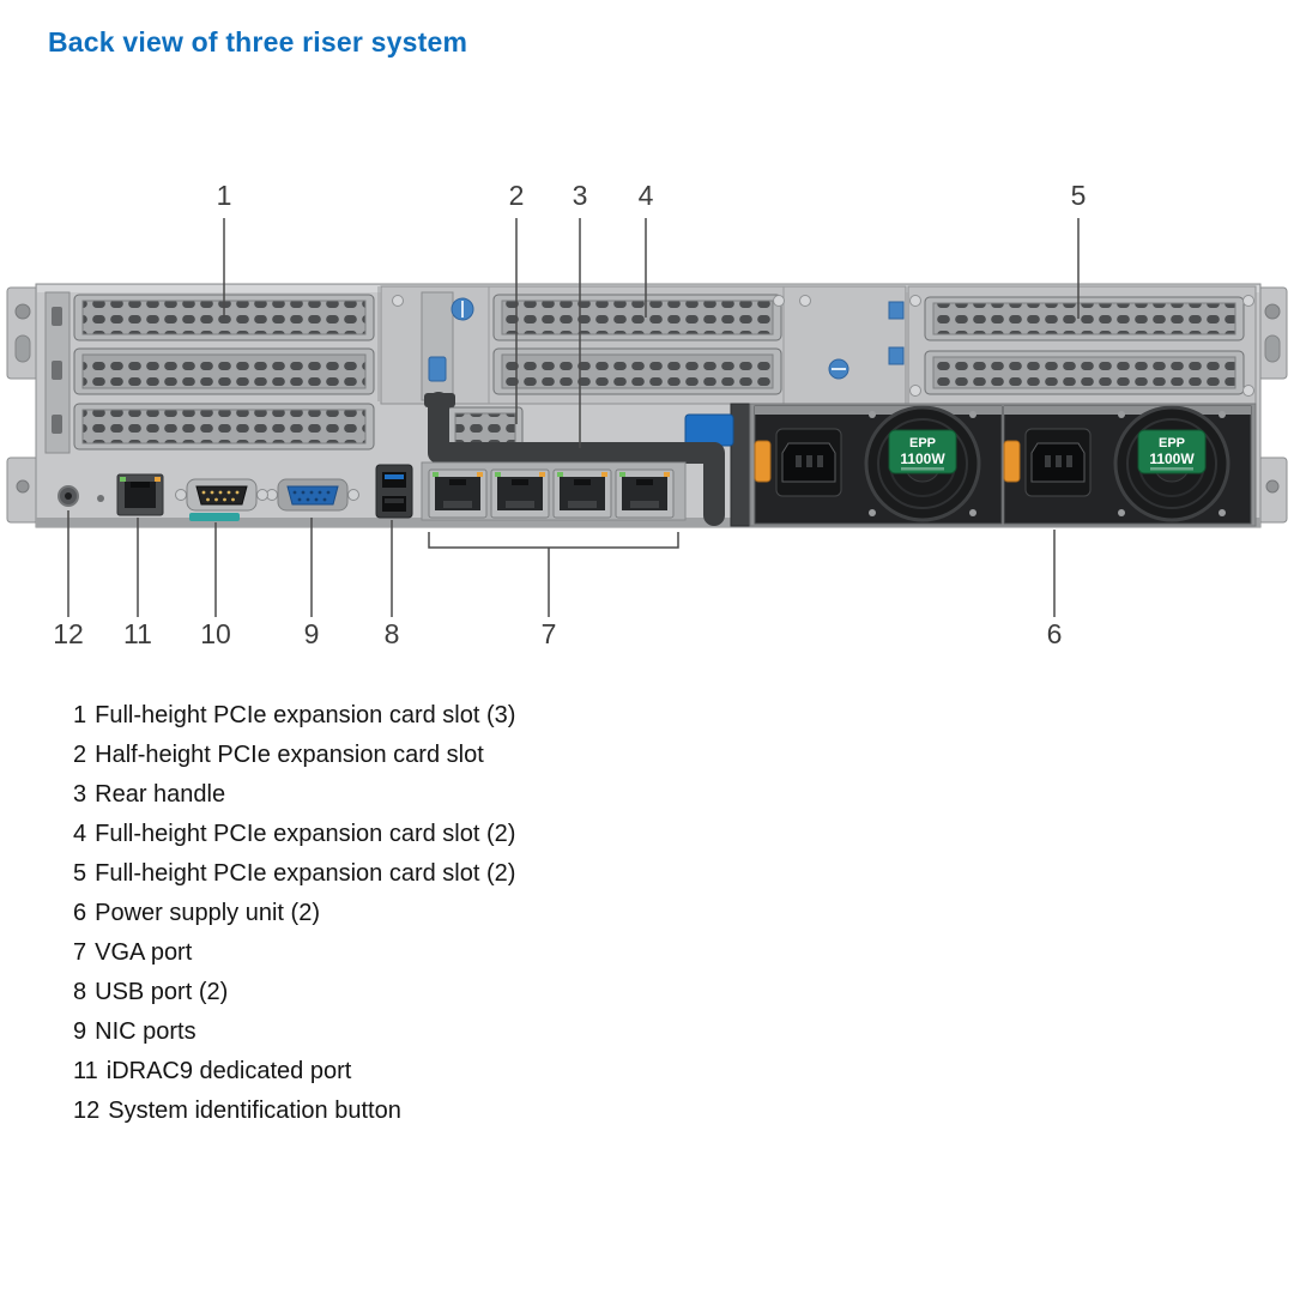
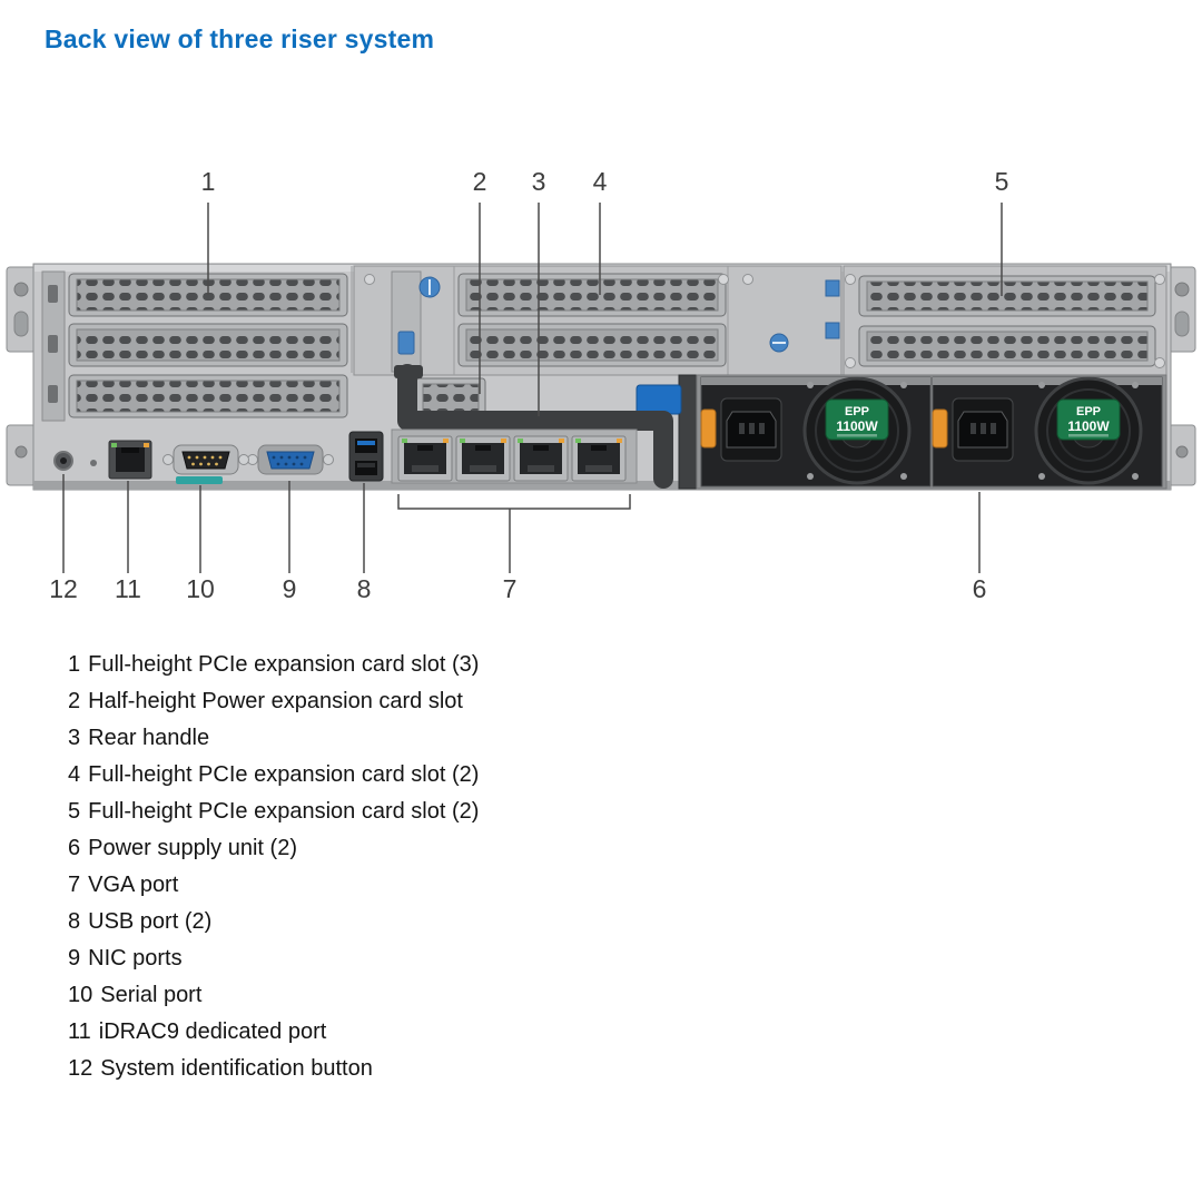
  Back view of three riser system
  EPP
  1100W
  EPP
  1100W
  1
  2
  3
  4
  5
  12
  11
  10
  9
  8
  7
  6
  1 Full-height PCIe expansion card slot (3)
- 2 Half-height PCIe expansion card slot
+ 2 Half-height Power expansion card slot
  3 Rear handle
  4 Full-height PCIe expansion card slot (2)
  5 Full-height PCIe expansion card slot (2)
  6 Power supply unit (2)
  7 VGA port
  8 USB port (2)
  9 NIC ports
+ 10 Serial port
  11 iDRAC9 dedicated port
  12 System identification button
